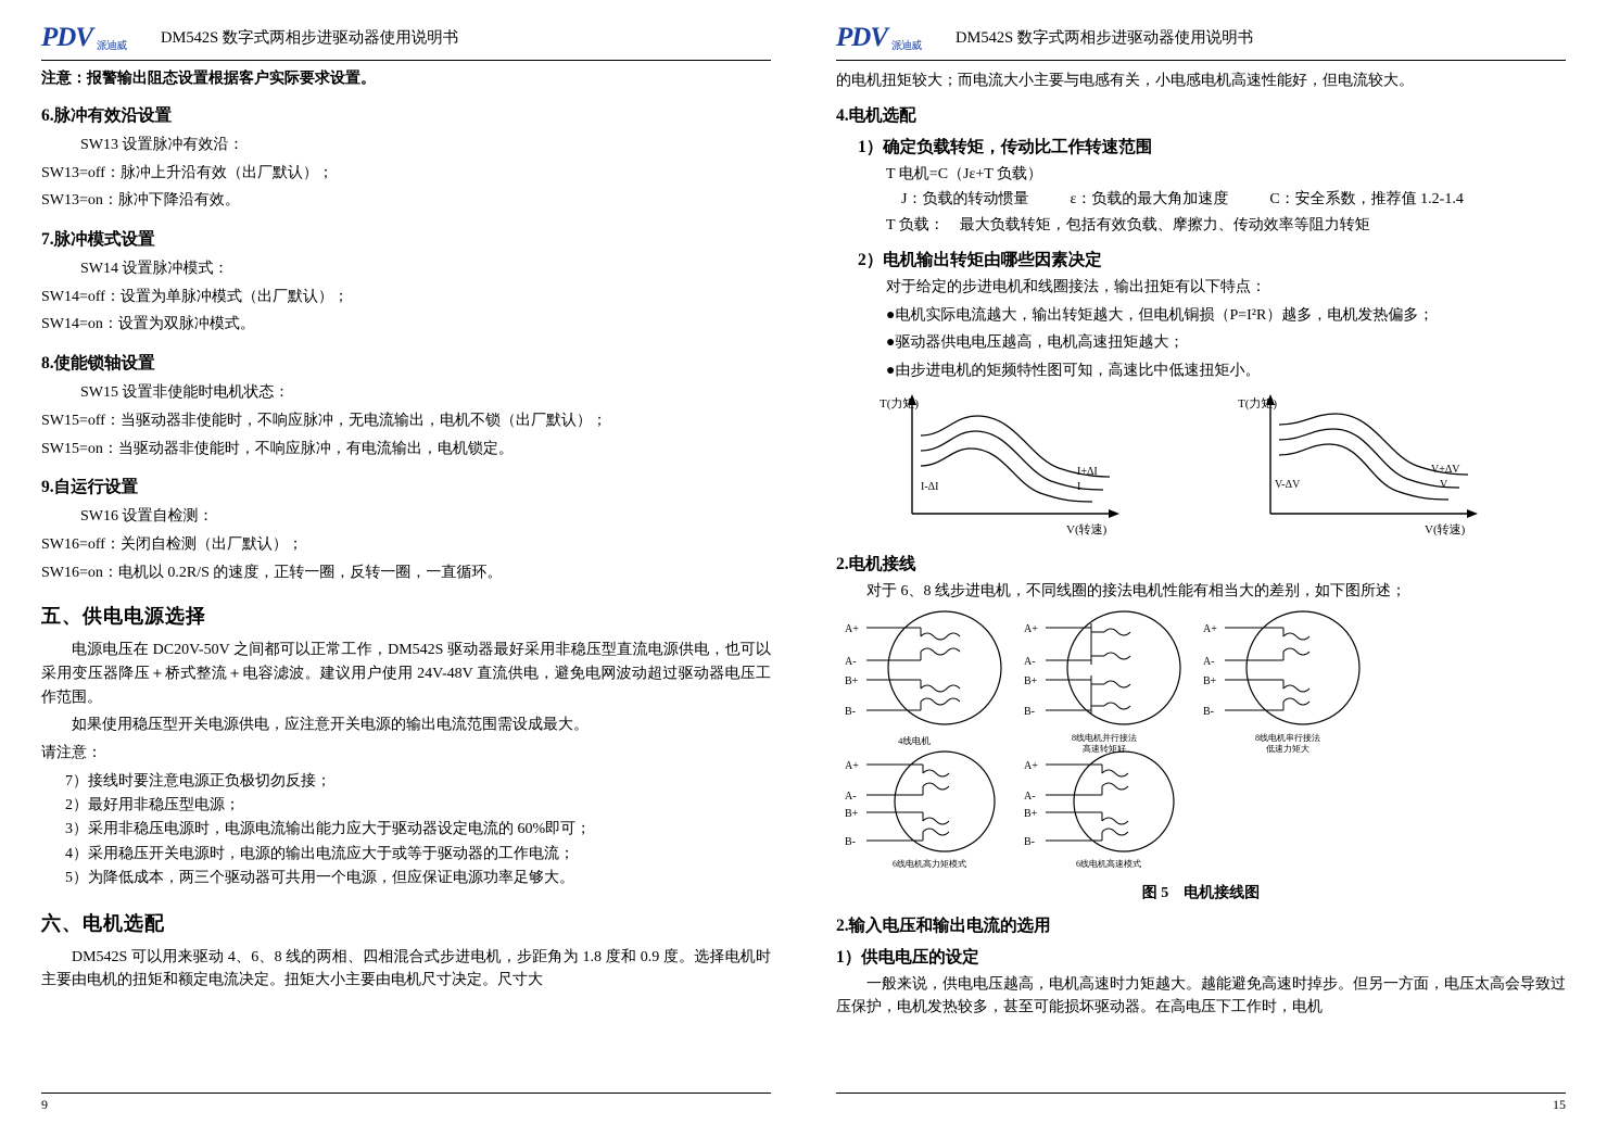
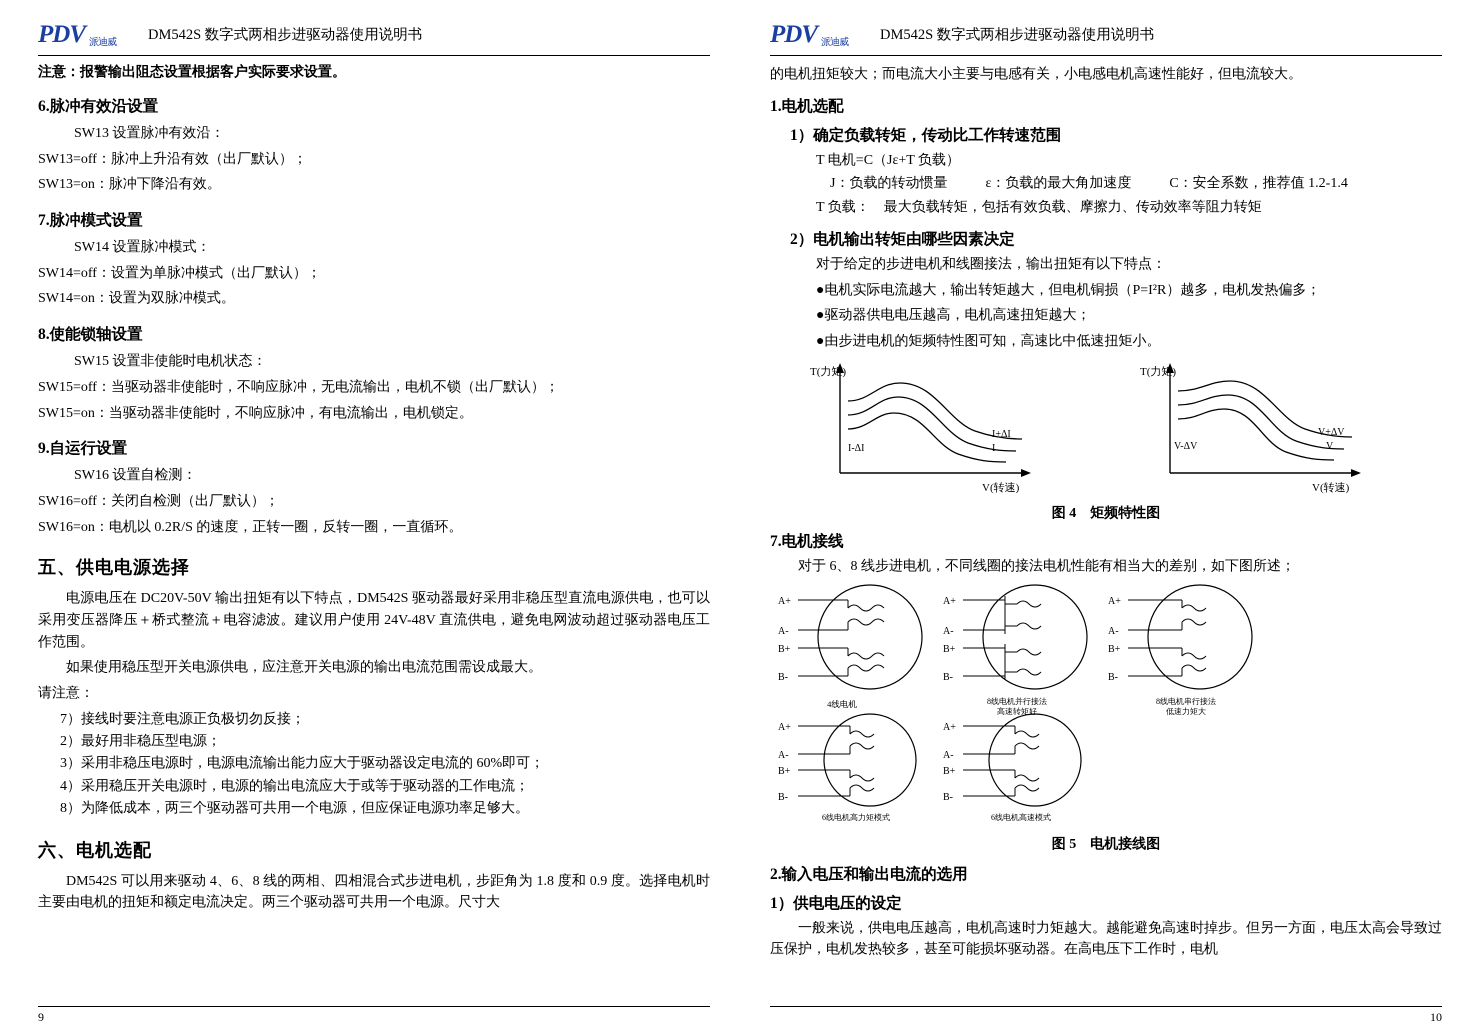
  PDV 派迪威
  DM542S 数字式两相步进驱动器使用说明书
  注意：报警输出阻态设置根据客户实际要求设置。
  6.脉冲有效沿设置
  SW13 设置脉冲有效沿：
  SW13=off：脉冲上升沿有效（出厂默认）；
  SW13=on：脉冲下降沿有效。
  7.脉冲模式设置
  SW14 设置脉冲模式：
  SW14=off：设置为单脉冲模式（出厂默认）；
  SW14=on：设置为双脉冲模式。
  8.使能锁轴设置
  SW15 设置非使能时电机状态：
  SW15=off：当驱动器非使能时，不响应脉冲，无电流输出，电机不锁（出厂默认）；
  SW15=on：当驱动器非使能时，不响应脉冲，有电流输出，电机锁定。
  9.自运行设置
  SW16 设置自检测：
  SW16=off：关闭自检测（出厂默认）；
  SW16=on：电机以 0.2R/S 的速度，正转一圈，反转一圈，一直循环。
  五、供电电源选择
- 电源电压在 DC20V-50V 之间都可以正常工作，DM542S 驱动器最好采用非稳压型直流电源供电，也可以采用变压器降压＋桥式整流＋电容滤波。建议用户使用 24V-48V 直流供电，避免电网波动超过驱动器电压工作范围。
+ 电源电压在 DC20V-50V 输出扭矩有以下特点，DM542S 驱动器最好采用非稳压型直流电源供电，也可以采用变压器降压＋桥式整流＋电容滤波。建议用户使用 24V-48V 直流供电，避免电网波动超过驱动器电压工作范围。
  如果使用稳压型开关电源供电，应注意开关电源的输出电流范围需设成最大。
  请注意：
  7）接线时要注意电源正负极切勿反接；
  2）最好用非稳压型电源；
  3）采用非稳压电源时，电源电流输出能力应大于驱动器设定电流的 60%即可；
  4）采用稳压开关电源时，电源的输出电流应大于或等于驱动器的工作电流；
- 5）为降低成本，两三个驱动器可共用一个电源，但应保证电源功率足够大。
+ 8）为降低成本，两三个驱动器可共用一个电源，但应保证电源功率足够大。
  六、电机选配
- DM542S 可以用来驱动 4、6、8 线的两相、四相混合式步进电机，步距角为 1.8 度和 0.9 度。选择电机时主要由电机的扭矩和额定电流决定。扭矩大小主要由电机尺寸决定。尺寸大
+ DM542S 可以用来驱动 4、6、8 线的两相、四相混合式步进电机，步距角为 1.8 度和 0.9 度。选择电机时主要由电机的扭矩和额定电流决定。两三个驱动器可共用一个电源。尺寸大
  9
  PDV 派迪威
  DM542S 数字式两相步进驱动器使用说明书
  的电机扭矩较大；而电流大小主要与电感有关，小电感电机高速性能好，但电流较大。
- 4.电机选配
+ 1.电机选配
  1）确定负载转矩，传动比工作转速范围
  T 电机=C（Jε+T 负载）
  J：负载的转动惯量
  ε：负载的最大角加速度
  C：安全系数，推荐值 1.2-1.4
  T 负载： 最大负载转矩，包括有效负载、摩擦力、传动效率等阻力转矩
  2）电机输出转矩由哪些因素决定
  对于给定的步进电机和线圈接法，输出扭矩有以下特点：
  ●电机实际电流越大，输出转矩越大，但电机铜损（P=I²R）越多，电机发热偏多；
  ●驱动器供电电压越高，电机高速扭矩越大；
  ●由步进电机的矩频特性图可知，高速比中低速扭矩小。
  T(力矩)
  V(转速)
  I+ΔI
  I
  I-ΔI
  T(力矩)
  V(转速)
  V+ΔV
  V
  V-ΔV
+ 图 4 矩频特性图
- 2.电机接线
+ 7.电机接线
  对于 6、8 线步进电机，不同线圈的接法电机性能有相当大的差别，如下图所述；
  A+
  A-
  B+
  B-
  4线电机
  A+
  A-
  B+
  B-
  8线电机并行接法
  高速转矩好
  A+
  A-
  B+
  B-
  8线电机串行接法
  低速力矩大
  A+
  A-
  B+
  B-
  6线电机高力矩模式
  A+
  A-
  B+
  B-
  6线电机高速模式
  图 5 电机接线图
  2.输入电压和输出电流的选用
  1）供电电压的设定
  一般来说，供电电压越高，电机高速时力矩越大。越能避免高速时掉步。但另一方面，电压太高会导致过压保护，电机发热较多，甚至可能损坏驱动器。在高电压下工作时，电机
- 15
+ 10
